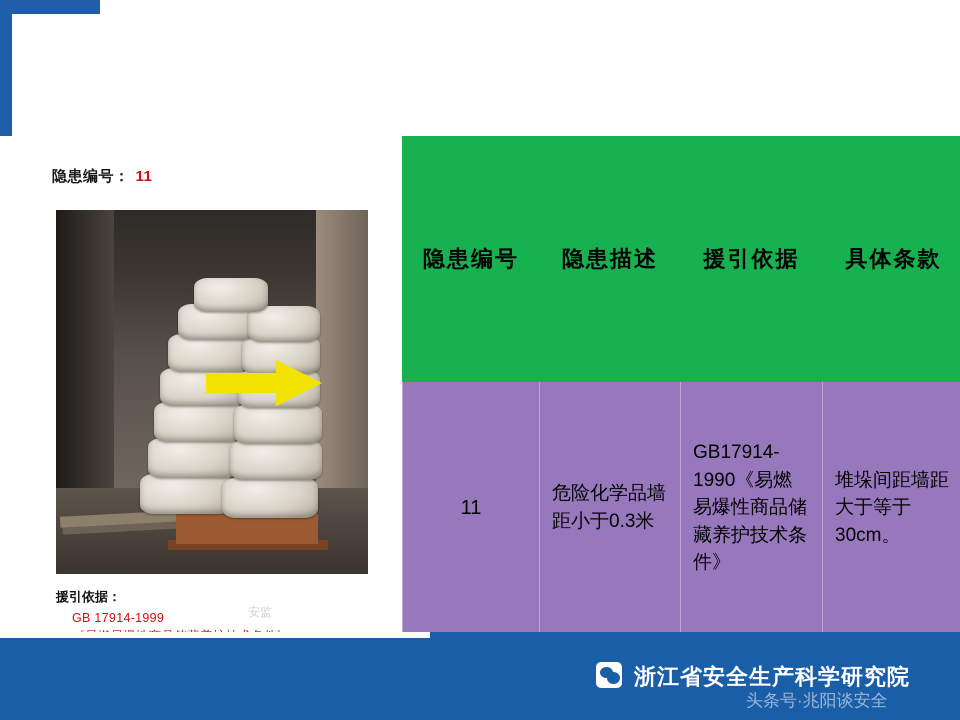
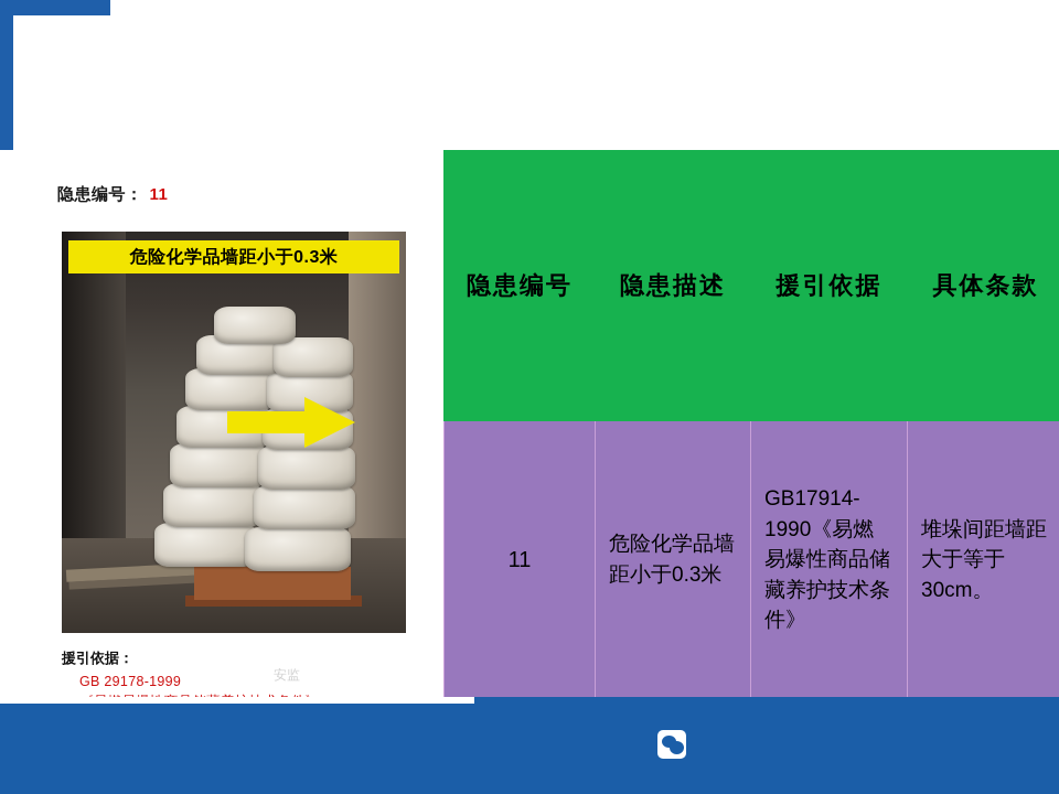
  隐患编号： 11
+ 危险化学品墙距小于0.3米
  援引依据：
- GB 17914-1999
+ GB 29178-1999
  安监
  隐患编号	隐患描述	援引依据	具体条款
  11	危险化学品墙距小于0.3米	GB17914-1990《易燃易爆性商品储藏养护技术条件》	堆垛间距墙距大于等于30cm。
- 浙江省安全生产科学研究院
- 头条号·兆阳谈安全
